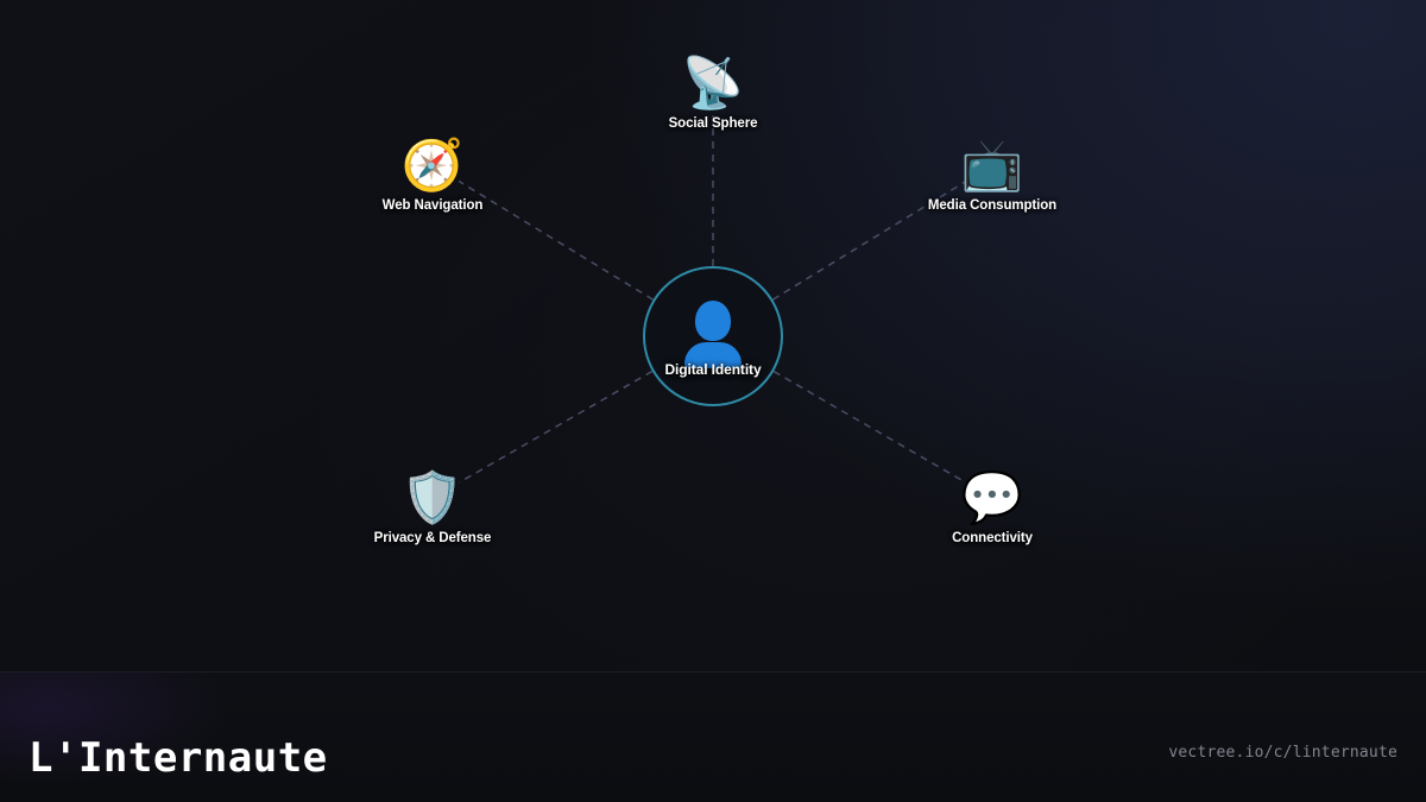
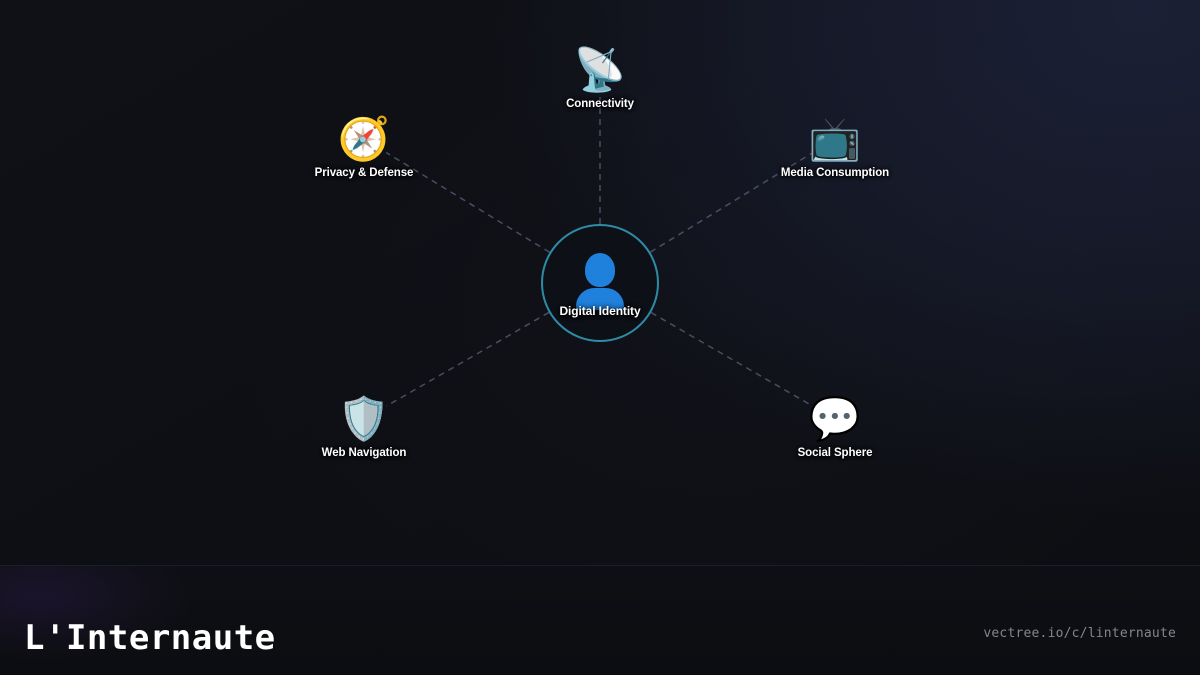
  Digital Identity
  📡
- Social Sphere
+ Connectivity
  🧭
- Web Navigation
+ Privacy & Defense
  📺
  Media Consumption
  🛡️
- Privacy & Defense
+ Web Navigation
  💬
- Connectivity
+ Social Sphere
  L'Internaute
  vectree.io/c/linternaute
